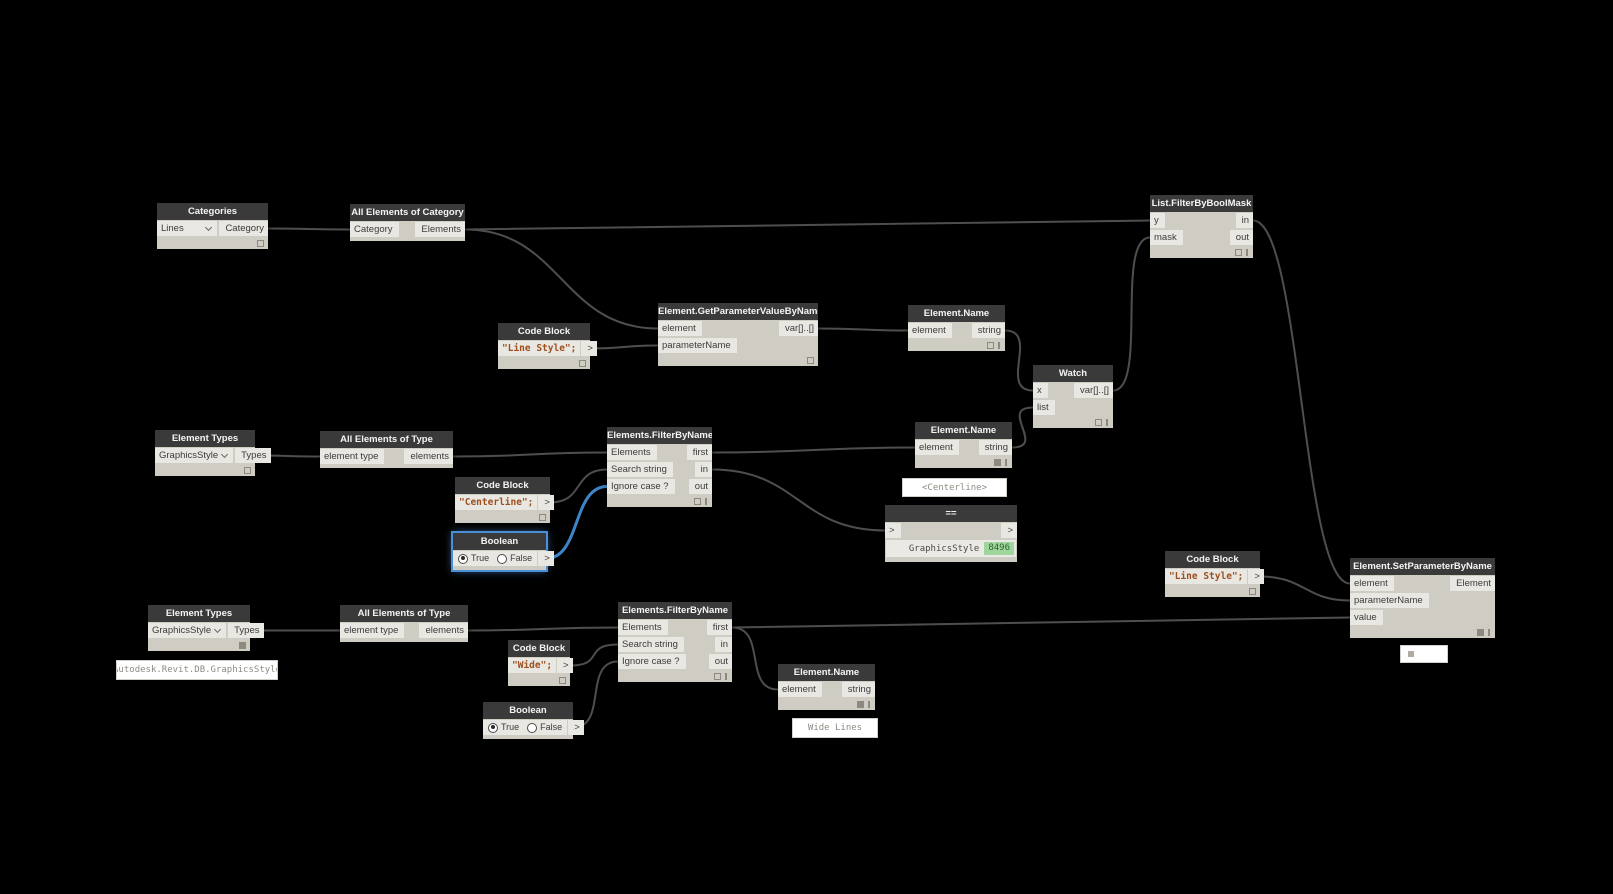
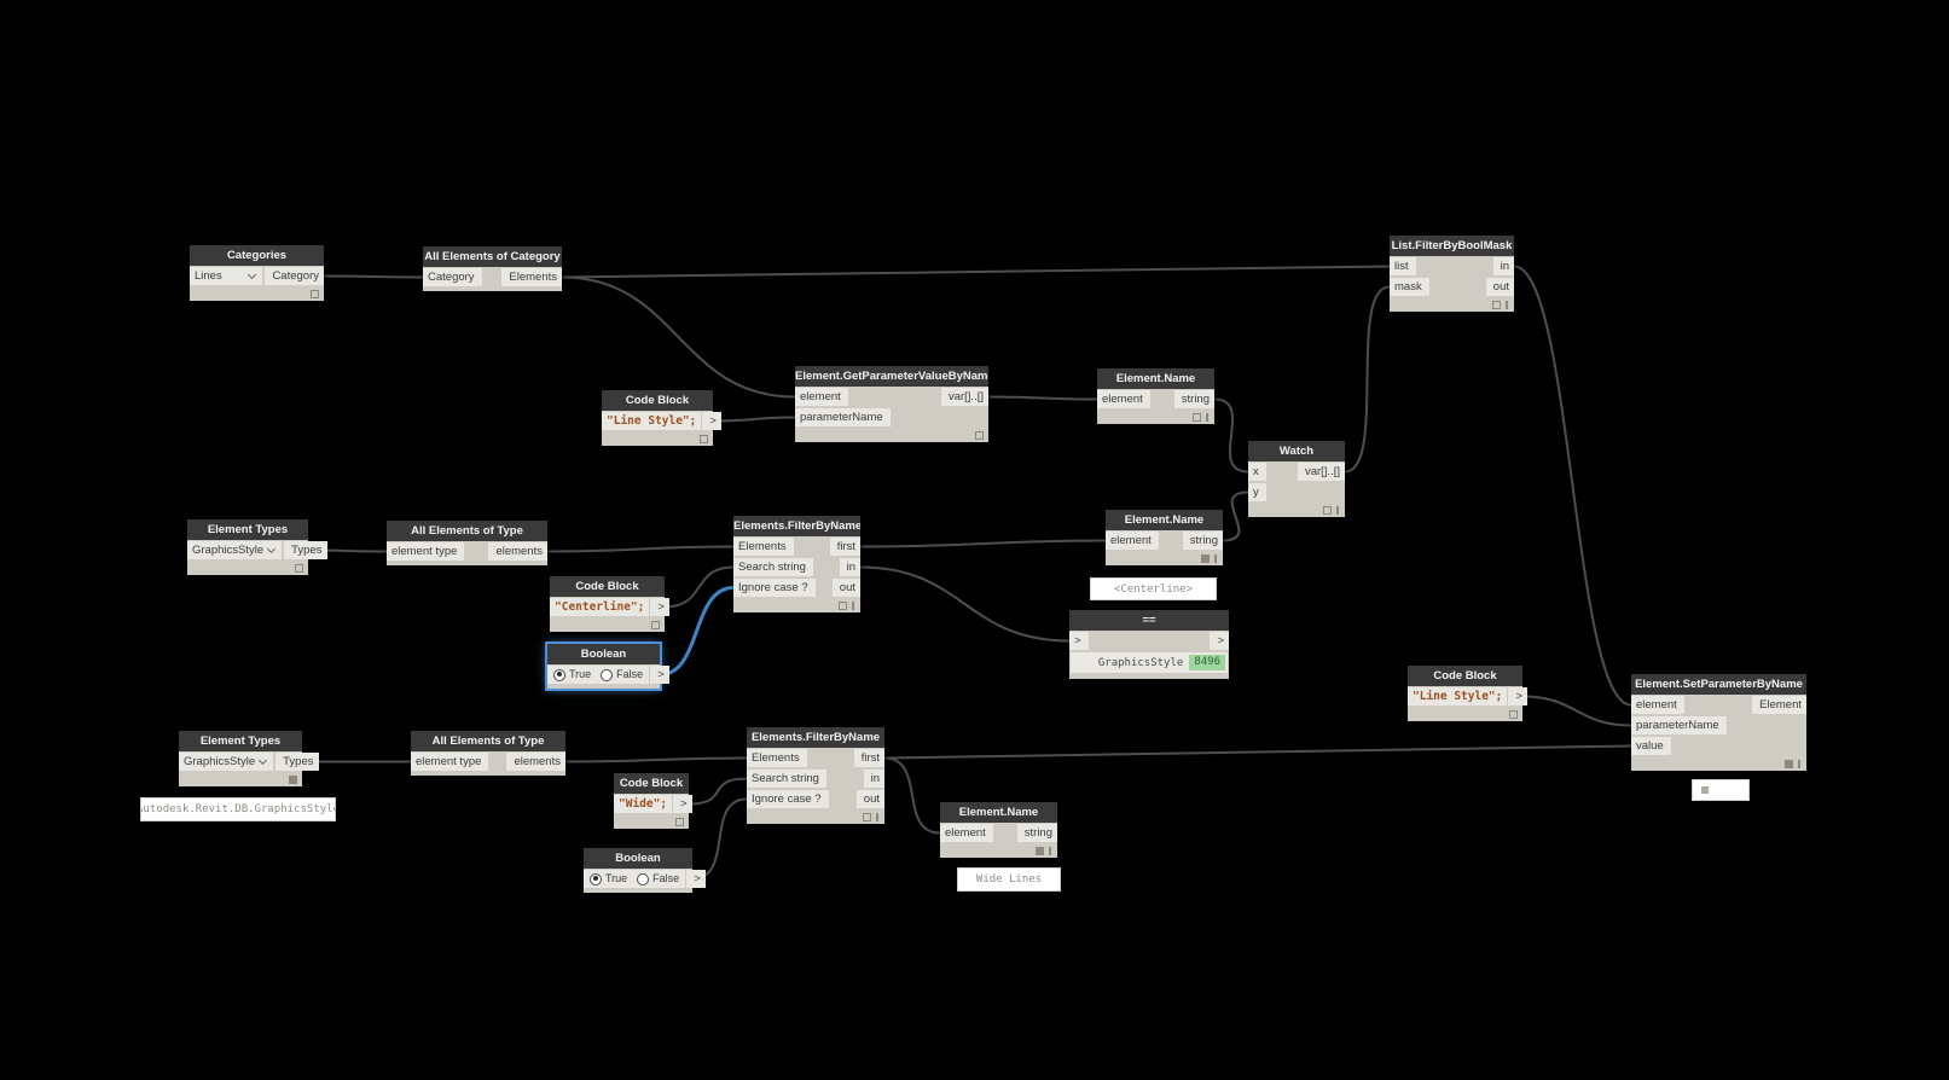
  Categories
  Lines
  Category
  All Elements of Category
  Category
  Elements
  Code Block
  "Line Style";
  >
  Element.GetParameterValueByNam
  element
  var[]..[]
  parameterName
  Element.Name
  element
  string
  List.FilterByBoolMask
- y
+ list
  in
  mask
  out
  Watch
  x
  var[]..[]
- list
+ y
  Element Types
  GraphicsStyle
  Types
  All Elements of Type
  element type
  elements
  Elements.FilterByName
  Elements
  first
  Search string
  in
  Ignore case ?
  out
  Code Block
  "Centerline";
  >
  Boolean
  True
  False
  >
  Element.Name
  element
  string
  ==
  >
  >
  GraphicsStyle
  8496
  Code Block
  "Line Style";
  >
  Element.SetParameterByName
  element
  Element
  parameterName
  value
  Element Types
  GraphicsStyle
  Types
  All Elements of Type
  element type
  elements
  Elements.FilterByName
  Elements
  first
  Search string
  in
  Ignore case ?
  out
  Code Block
  "Wide";
  >
  Boolean
  True
  False
  >
  Element.Name
  element
  string
  <Centerline>
  Autodesk.Revit.DB.GraphicsStyl
  Wide Lines
